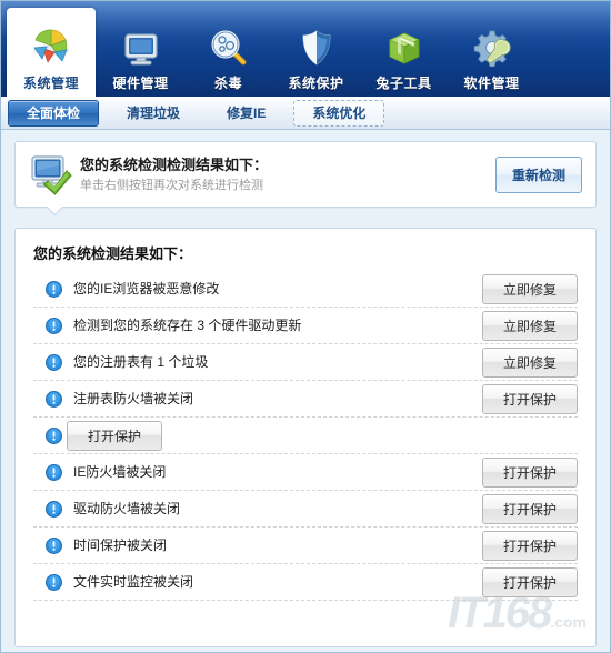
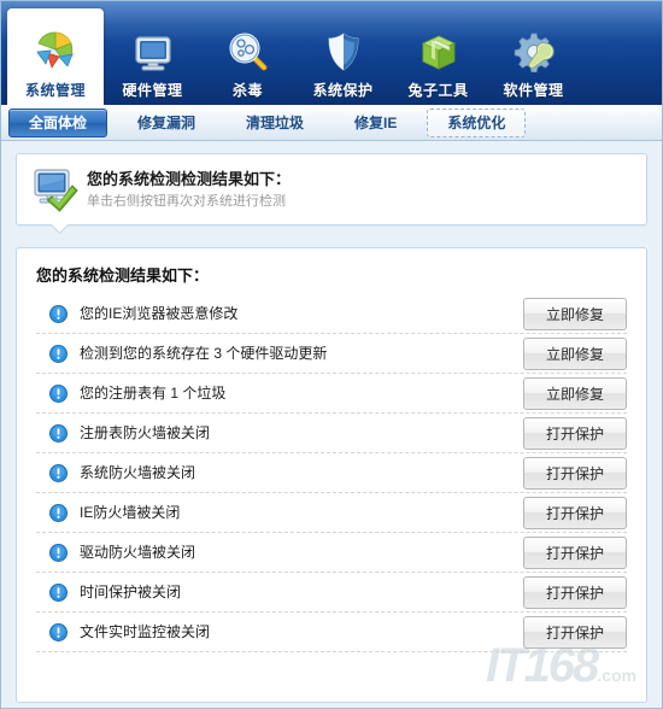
  系统管理
  硬件管理
  杀毒
  系统保护
  兔子工具
  软件管理
  全面体检
+ 修复漏洞
  清理垃圾
  修复IE
  系统优化
  您的系统检测检测结果如下：
  单击右侧按钮再次对系统进行检测
- 重新检测
  您的系统检测结果如下：
  您的IE浏览器被恶意修改
  立即修复
  检测到您的系统存在 3 个硬件驱动更新
  立即修复
  您的注册表有 1 个垃圾
  立即修复
  注册表防火墙被关闭
  打开保护
+ 系统防火墙被关闭
  打开保护
  IE防火墙被关闭
  打开保护
  驱动防火墙被关闭
  打开保护
  时间保护被关闭
  打开保护
  文件实时监控被关闭
  打开保护
  IT168.com
